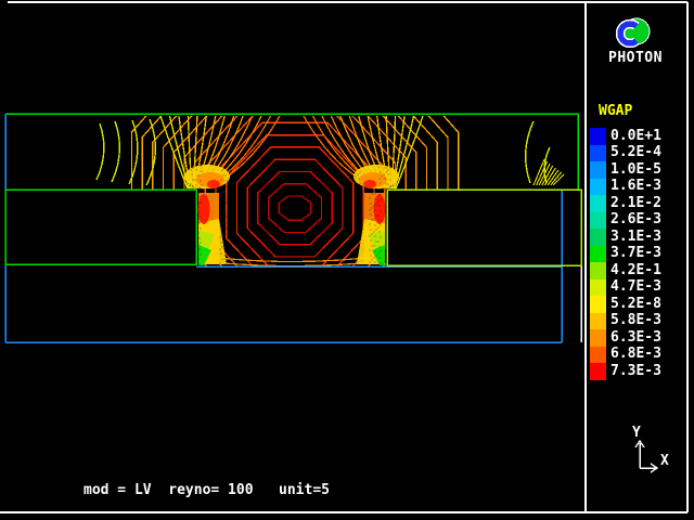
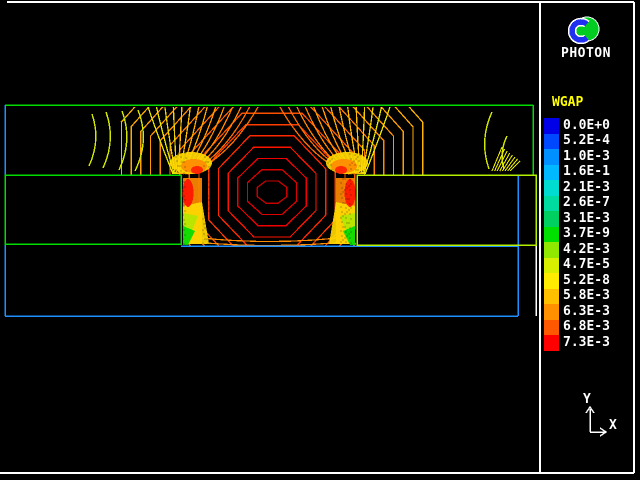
  PHOTON
  WGAP
- 0.0E+1
+ 0.0E+0
  5.2E-4
- 1.0E-5
+ 1.0E-3
- 1.6E-3
+ 1.6E-1
- 2.1E-2
+ 2.1E-3
- 2.6E-3
+ 2.6E-7
  3.1E-3
- 3.7E-3
+ 3.7E-9
- 4.2E-1
+ 4.2E-3
- 4.7E-3
+ 4.7E-5
  5.2E-8
  5.8E-3
  6.3E-3
  6.8E-3
  7.3E-3
  Y
  X
- mod = LV reyno= 100 unit=5
